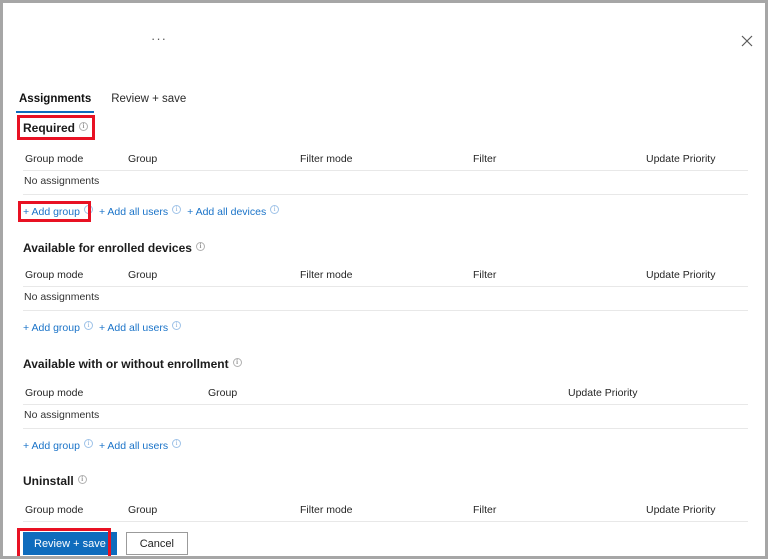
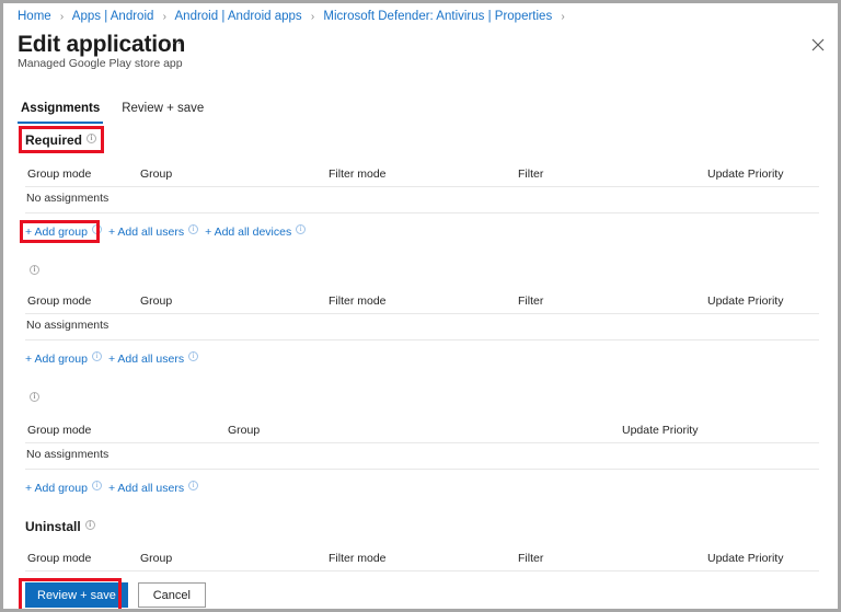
+ Home › Apps | Android › Android | Android apps › Microsoft Defender: Antivirus | Properties ›
+ Edit application
  ···
+ Managed Google Play store app
  Assignments
  Review + save
  Required
  Group mode
  Group
  Filter mode
  Filter
  Update Priority
  No assignments
  + Add group + Add all users + Add all devices
- Available for enrolled devices
  Group mode
  Group
  Filter mode
  Filter
  Update Priority
  No assignments
  + Add group + Add all users
- Available with or without enrollment
  Group mode
  Group
  Update Priority
  No assignments
  + Add group + Add all users
  Uninstall
  Group mode
  Group
  Filter mode
  Filter
  Update Priority
  Review + save
  Cancel
